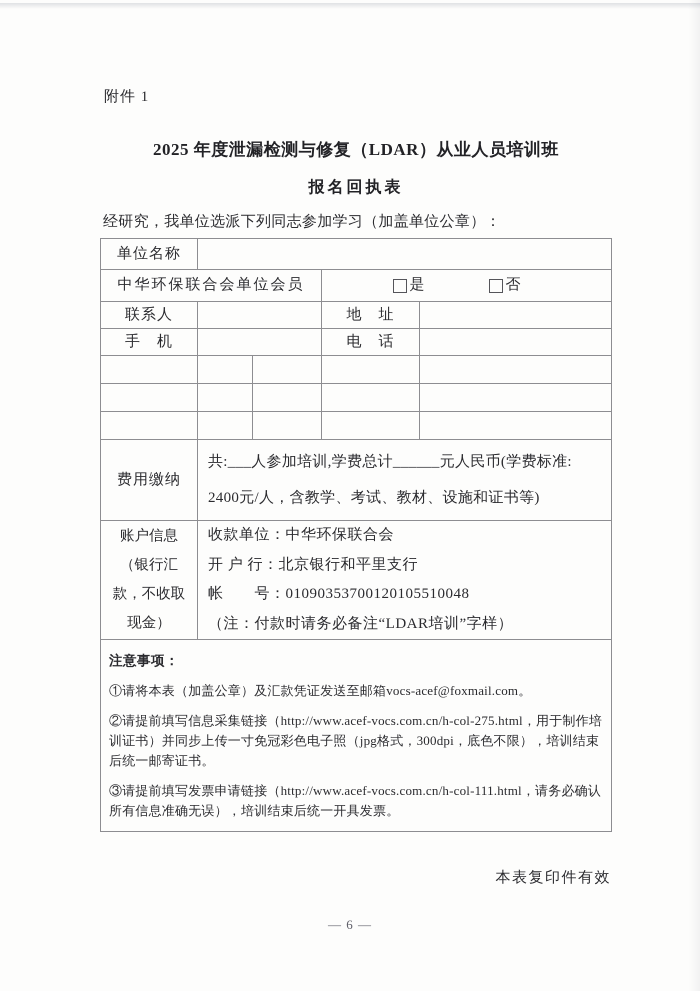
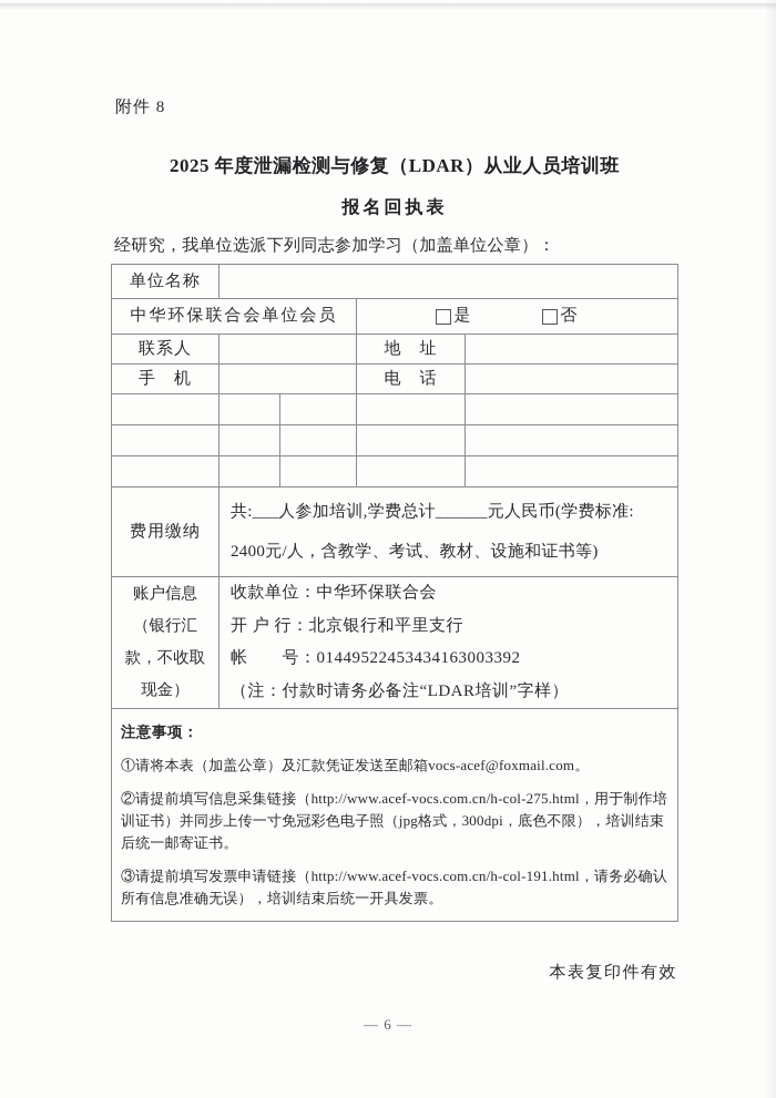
- 附件 1
+ 附件 8
  2025 年度泄漏检测与修复（LDAR）从业人员培训班
  报名回执表
  经研究，我单位选派下列同志参加学习（加盖单位公章）：
  单位名称
  中华环保联合会单位会员	是 否
  联系人		地 址
  手 机		电 话
  费用缴纳	共:___人参加培训,学费总计______元人民币(学费标准: 2400元/人，含教学、考试、教材、设施和证书等)
- 账户信息 （银行汇 款，不收取 现金）	收款单位：中华环保联合会 开 户 行：北京银行和平里支行 帐 号：01090353700120105510048 （注：付款时请务必备注“LDAR培训”字样）
+ 账户信息 （银行汇 款，不收取 现金）	收款单位：中华环保联合会 开 户 行：北京银行和平里支行 帐 号：01449522453434163003392 （注：付款时请务必备注“LDAR培训”字样）
- 注意事项： ①请将本表（加盖公章）及汇款凭证发送至邮箱vocs-acef@foxmail.com。 ②请提前填写信息采集链接（http://www.acef-vocs.com.cn/h-col-275.html，用于制作培训证书）并同步上传一寸免冠彩色电子照（jpg格式，300dpi，底色不限），培训结束后统一邮寄证书。 ③请提前填写发票申请链接（http://www.acef-vocs.com.cn/h-col-111.html，请务必确认所有信息准确无误），培训结束后统一开具发票。
+ 注意事项： ①请将本表（加盖公章）及汇款凭证发送至邮箱vocs-acef@foxmail.com。 ②请提前填写信息采集链接（http://www.acef-vocs.com.cn/h-col-275.html，用于制作培训证书）并同步上传一寸免冠彩色电子照（jpg格式，300dpi，底色不限），培训结束后统一邮寄证书。 ③请提前填写发票申请链接（http://www.acef-vocs.com.cn/h-col-191.html，请务必确认所有信息准确无误），培训结束后统一开具发票。
  本表复印件有效
  — 6 —
